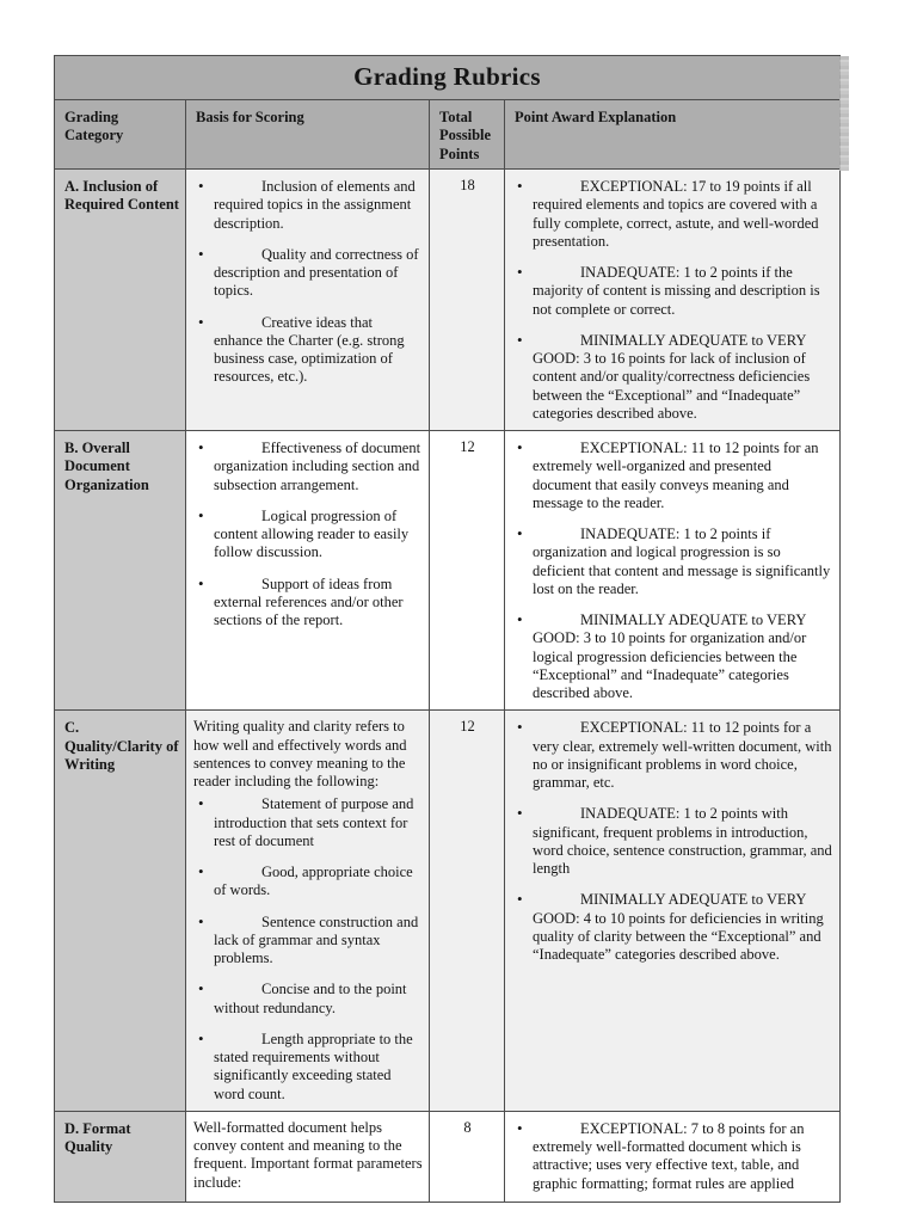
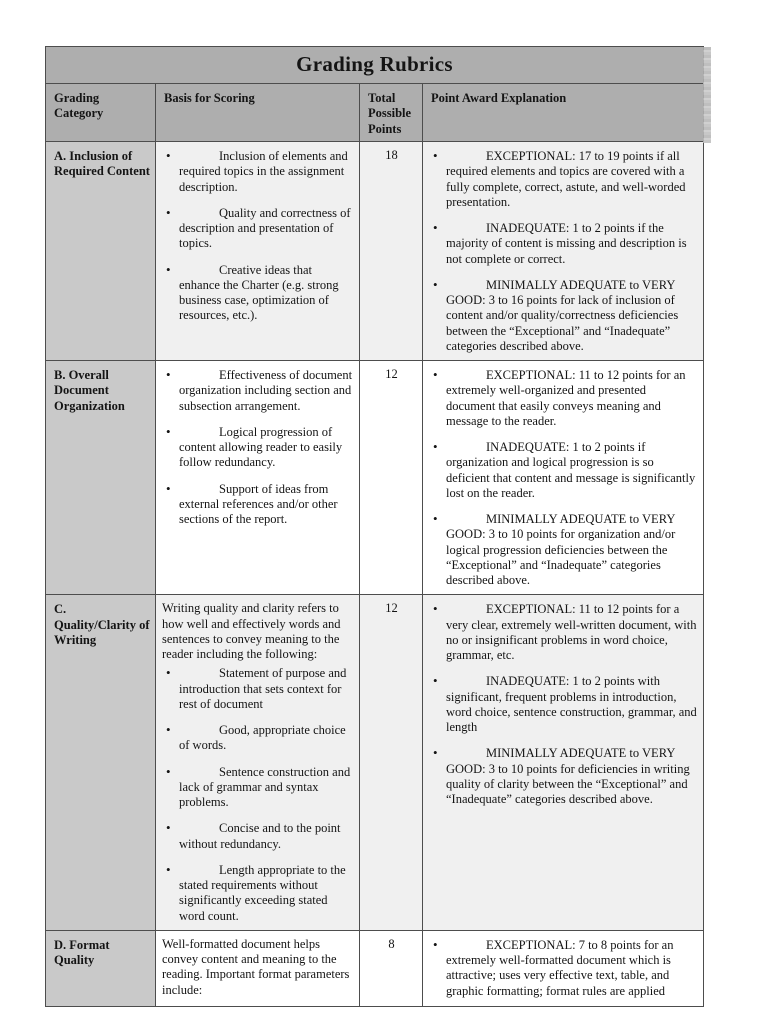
  Grading Rubrics
  Grading Category	Basis for Scoring	Total Possible Points	Point Award Explanation
  A. Inclusion of Required Content	• Inclusion of elements and required topics in the assignment description.• Quality and correctness of description and presentation of topics.• Creative ideas that enhance the Charter (e.g. strong business case, optimization of resources, etc.).	18	• EXCEPTIONAL: 17 to 19 points if all required elements and topics are covered with a fully complete, correct, astute, and well-worded presentation.• INADEQUATE: 1 to 2 points if the majority of content is missing and description is not complete or correct.• MINIMALLY ADEQUATE to VERY GOOD: 3 to 16 points for lack of inclusion of content and/or quality/correctness deficiencies between the “Exceptional” and “Inadequate” categories described above.
- B. Overall Document Organization	• Effectiveness of document organization including section and subsection arrangement.• Logical progression of content allowing reader to easily follow discussion.• Support of ideas from external references and/or other sections of the report.	12	• EXCEPTIONAL: 11 to 12 points for an extremely well-organized and presented document that easily conveys meaning and message to the reader.• INADEQUATE: 1 to 2 points if organization and logical progression is so deficient that content and message is significantly lost on the reader.• MINIMALLY ADEQUATE to VERY GOOD: 3 to 10 points for organization and/or logical progression deficiencies between the “Exceptional” and “Inadequate” categories described above.
+ B. Overall Document Organization	• Effectiveness of document organization including section and subsection arrangement.• Logical progression of content allowing reader to easily follow redundancy.• Support of ideas from external references and/or other sections of the report.	12	• EXCEPTIONAL: 11 to 12 points for an extremely well-organized and presented document that easily conveys meaning and message to the reader.• INADEQUATE: 1 to 2 points if organization and logical progression is so deficient that content and message is significantly lost on the reader.• MINIMALLY ADEQUATE to VERY GOOD: 3 to 10 points for organization and/or logical progression deficiencies between the “Exceptional” and “Inadequate” categories described above.
- C. Quality/Clarity of Writing	Writing quality and clarity refers to how well and effectively words and sentences to convey meaning to the reader including the following:• Statement of purpose and introduction that sets context for rest of document• Good, appropriate choice of words.• Sentence construction and lack of grammar and syntax problems.• Concise and to the point without redundancy.• Length appropriate to the stated requirements without significantly exceeding stated word count.	12	• EXCEPTIONAL: 11 to 12 points for a very clear, extremely well-written document, with no or insignificant problems in word choice, grammar, etc.• INADEQUATE: 1 to 2 points with significant, frequent problems in introduction, word choice, sentence construction, grammar, and length• MINIMALLY ADEQUATE to VERY GOOD: 4 to 10 points for deficiencies in writing quality of clarity between the “Exceptional” and “Inadequate” categories described above.
+ C. Quality/Clarity of Writing	Writing quality and clarity refers to how well and effectively words and sentences to convey meaning to the reader including the following:• Statement of purpose and introduction that sets context for rest of document• Good, appropriate choice of words.• Sentence construction and lack of grammar and syntax problems.• Concise and to the point without redundancy.• Length appropriate to the stated requirements without significantly exceeding stated word count.	12	• EXCEPTIONAL: 11 to 12 points for a very clear, extremely well-written document, with no or insignificant problems in word choice, grammar, etc.• INADEQUATE: 1 to 2 points with significant, frequent problems in introduction, word choice, sentence construction, grammar, and length• MINIMALLY ADEQUATE to VERY GOOD: 3 to 10 points for deficiencies in writing quality of clarity between the “Exceptional” and “Inadequate” categories described above.
- D. Format Quality	Well-formatted document helps convey content and meaning to the frequent. Important format parameters include:	8	• EXCEPTIONAL: 7 to 8 points for an extremely well-formatted document which is attractive; uses very effective text, table, and graphic formatting; format rules are applied
+ D. Format Quality	Well-formatted document helps convey content and meaning to the reading. Important format parameters include:	8	• EXCEPTIONAL: 7 to 8 points for an extremely well-formatted document which is attractive; uses very effective text, table, and graphic formatting; format rules are applied
